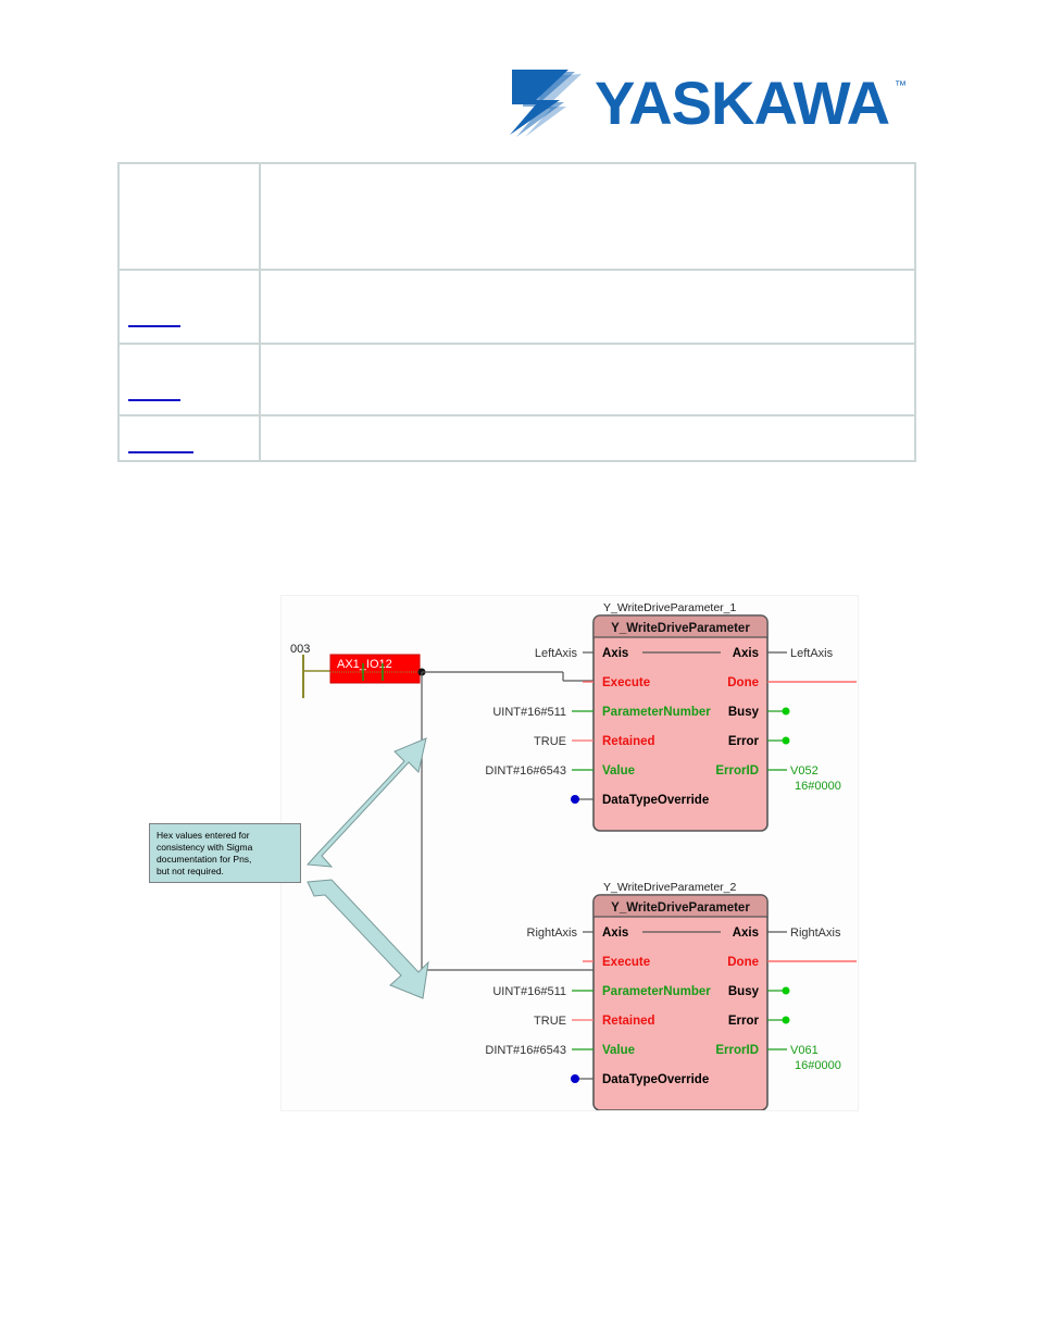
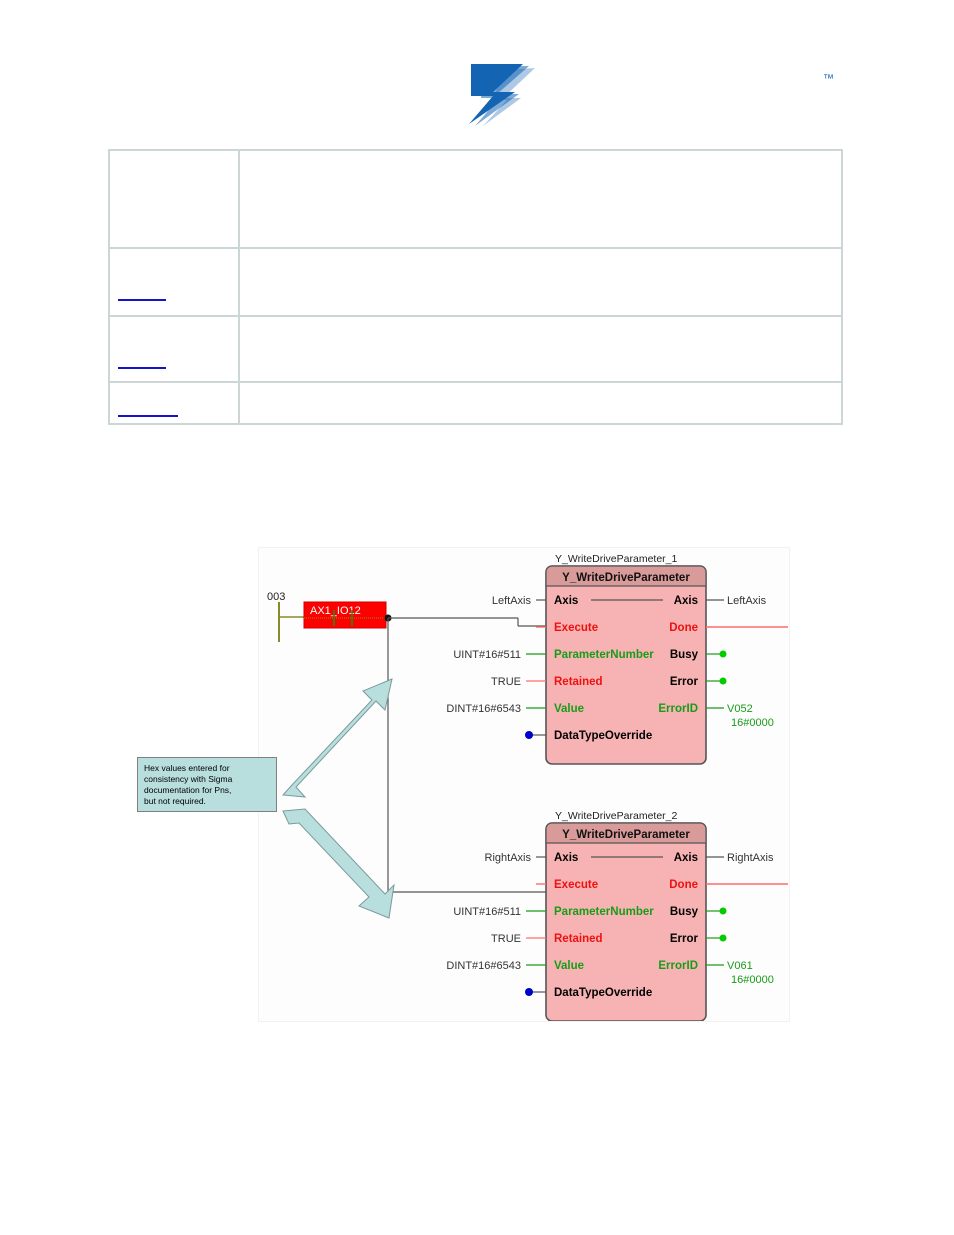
- YASKAWA
  ™
  003
  AX1IO2
  Y_WriteDriveParameter_1
  Y_WriteDriveParameter
  Axis
  Execute
  ParameterNumber
  Retained
  Value
  DataTypeOverride
  Axis
  Done
  Busy
  Error
  ErrorID
  LeftAxis
  UINT#16#511
  TRUE
  DINT#16#6543
  LeftAxis
  V052
  16#0000
  Y_WriteDriveParameter_2
  Y_WriteDriveParameter
  Axis
  Execute
  ParameterNumber
  Retained
  Value
  DataTypeOverride
  Axis
  Done
  Busy
  Error
  ErrorID
  RightAxis
  UINT#16#511
  TRUE
  DINT#16#6543
  RightAxis
  V061
  16#0000
  Hex values entered for
  consistency with Sigma
  documentation for Pns,
  but not required.
